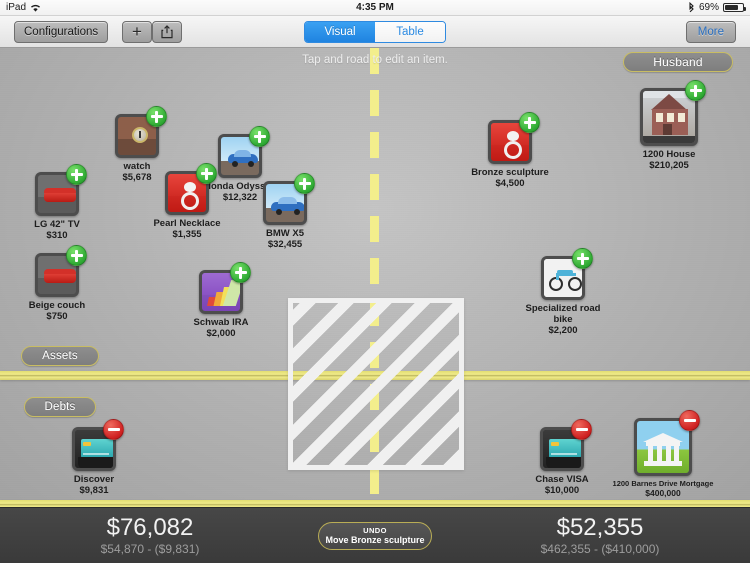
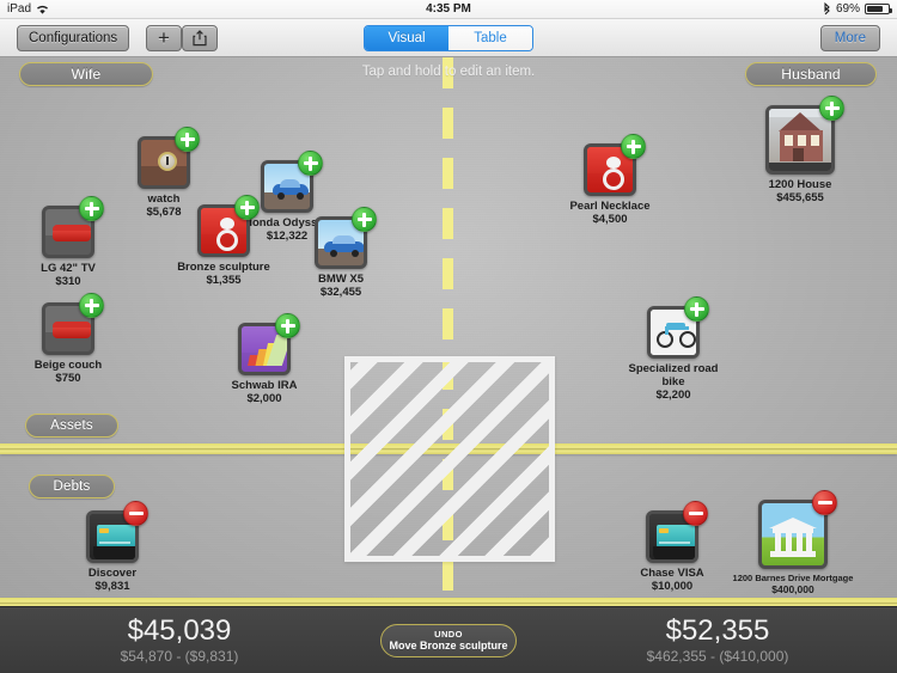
  iPad
  4:35 PM
  69%
  Configurations
  +
  Visual
  Table
  More
- Tap and road to edit an item.
+ Tap and hold to edit an item.
+ Wife
  Husband
  Assets
  Debts
  watch
  $5,678
  $12,322
  LG 42" TV
  $310
- Pearl Necklace
+ Bronze sculpture
  $1,355
  BMW X5
  $32,455
  Beige couch
  $750
  Schwab IRA
  $2,000
- Bronze sculpture
+ Pearl Necklace
  $4,500
  1200 House
- $210,205
+ $455,655
  Specialized road bike
  $2,200
  Discover
  $9,831
  Chase VISA
  $10,000
  1200 Barnes Drive Mortgage
  $400,000
- $76,082
+ $45,039
  $54,870 - ($9,831)
  UNDO
  Move Bronze sculpture
  $52,355
  $462,355 - ($410,000)
